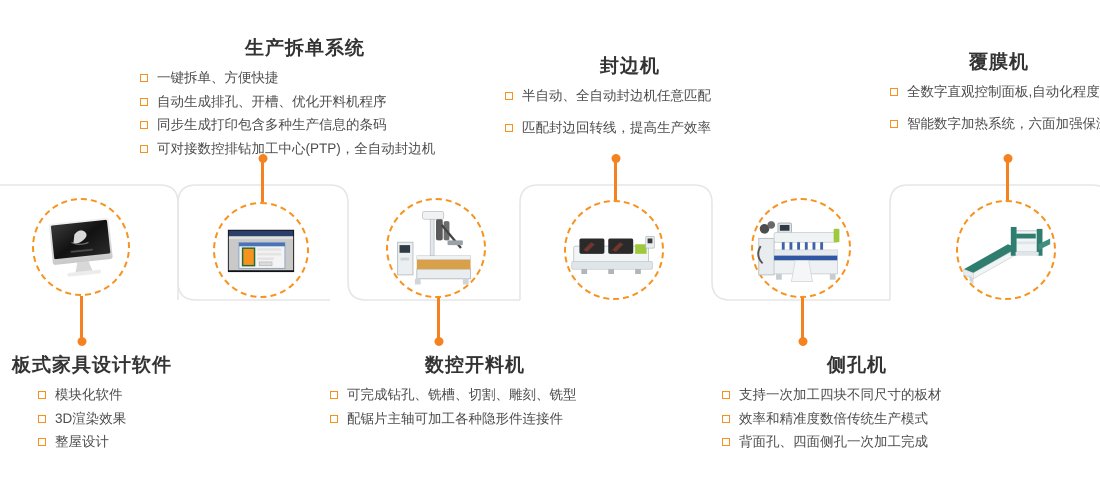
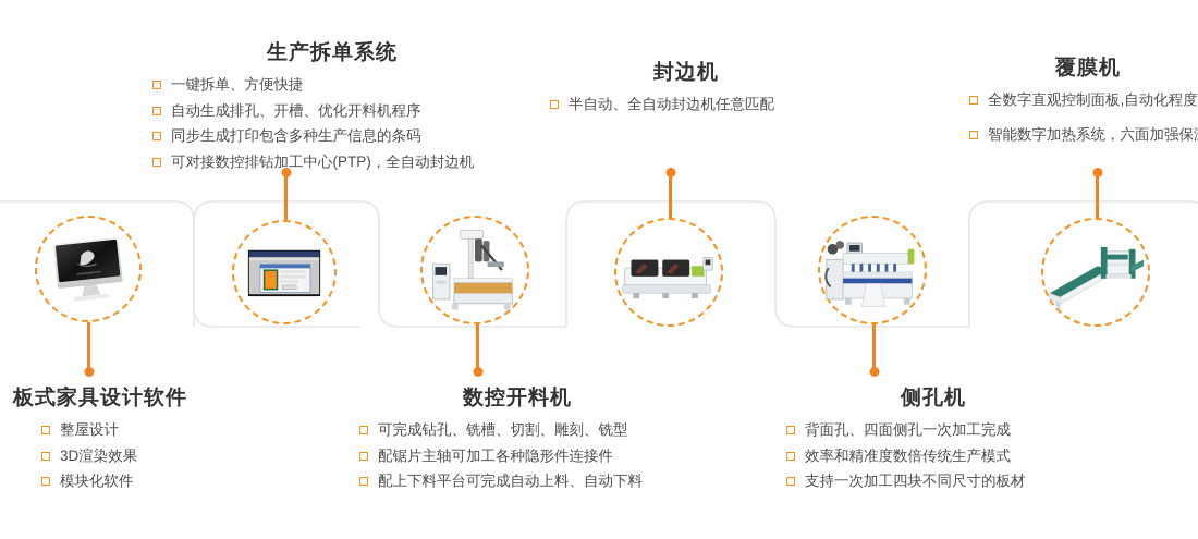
  生产拆单系统
  一键拆单、方便快捷
  自动生成排孔、开槽、优化开料机程序
  同步生成打印包含多种生产信息的条码
  可对接数控排钻加工中心(PTP)，全自动封边机
  封边机
  半自动、全自动封边机任意匹配
- 匹配封边回转线，提高生产效率
  覆膜机
  全数字直观控制面板,自动化程度
  智能数字加热系统，六面加强保
  板式家具设计软件
- 模块化软件
+ 整屋设计
  3D渲染效果
- 整屋设计
+ 模块化软件
  数控开料机
  可完成钻孔、铣槽、切割、雕刻、铣型
  配锯片主轴可加工各种隐形件连接件
+ 配上下料平台可完成自动上料、自动下料
  侧孔机
- 支持一次加工四块不同尺寸的板材
+ 背面孔、四面侧孔一次加工完成
  效率和精准度数倍传统生产模式
- 背面孔、四面侧孔一次加工完成
+ 支持一次加工四块不同尺寸的板材
